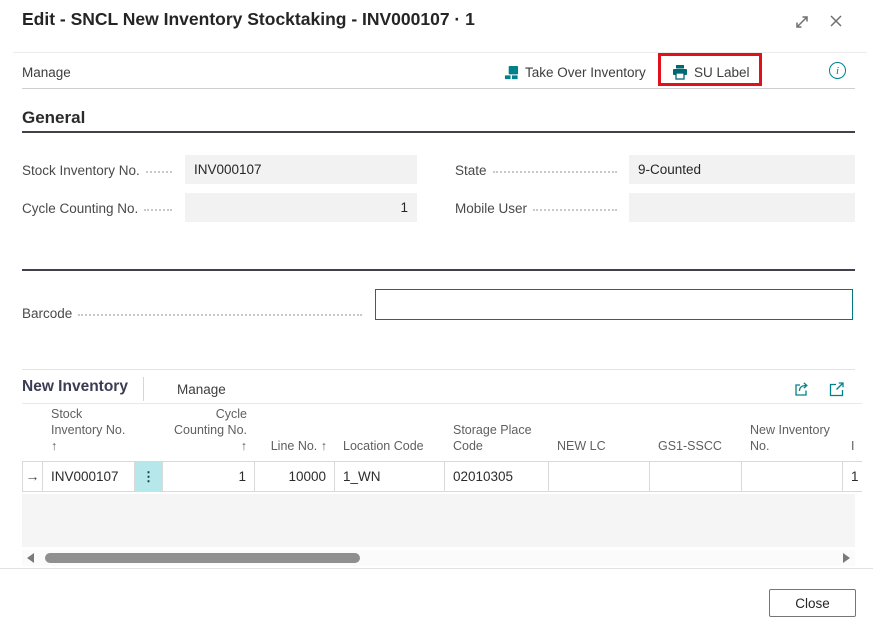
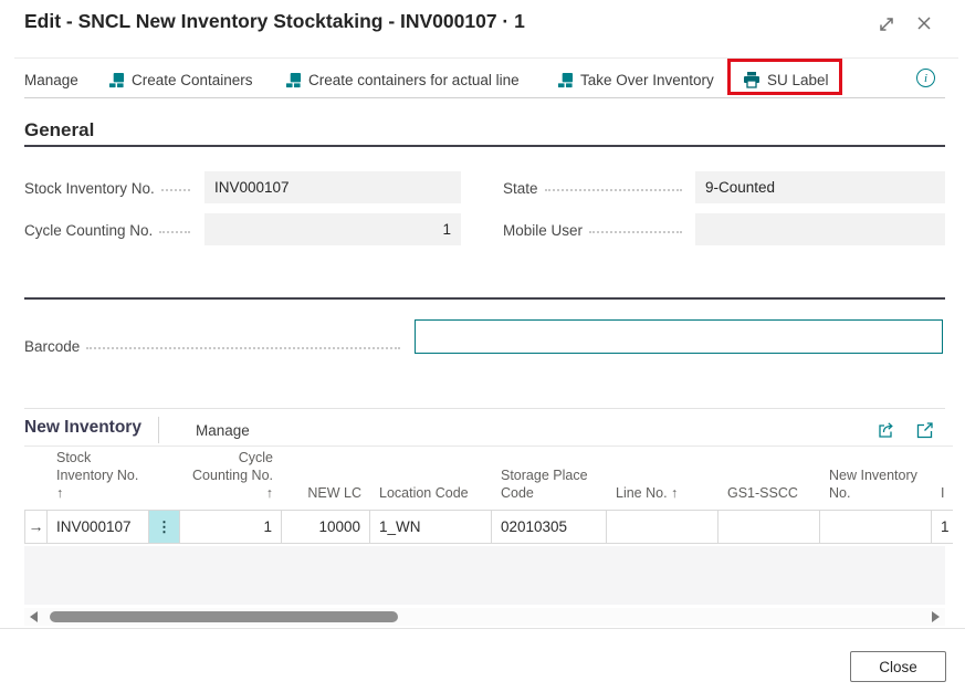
  Edit - SNCL New Inventory Stocktaking - INV000107 · 1
  Manage
+ Create Containers
+ Create containers for actual line
  Take Over Inventory
  SU Label
  i
  General
  Stock Inventory No.
  INV000107
  State
  9-Counted
  Cycle Counting No.
  1
  Mobile User
  Barcode
  New Inventory
  Manage
  Stock Inventory No. ↑
  Cycle Counting No. ↑
- Line No. ↑
+ NEW LC
  Location Code
  Storage Place Code
- NEW LC
+ Line No. ↑
  GS1-SSCC
  New Inventory No.
  I
  →
  INV000107
  ⋮
  1
  10000
  1_WN
  02010305
  1
  Close
